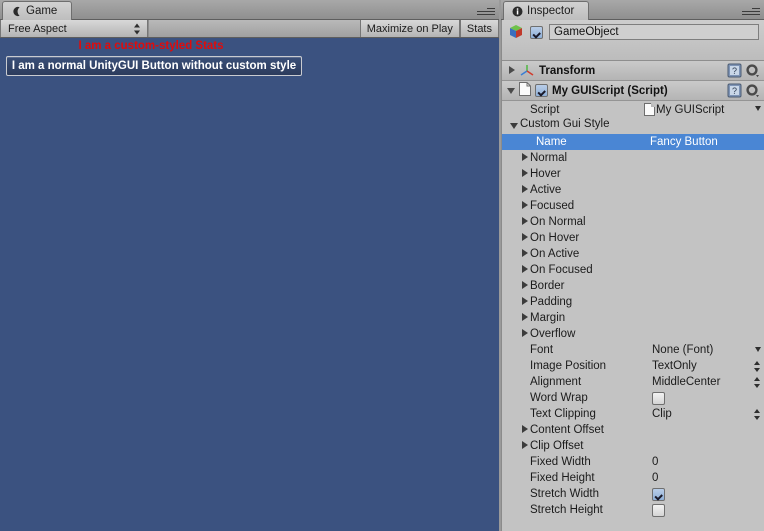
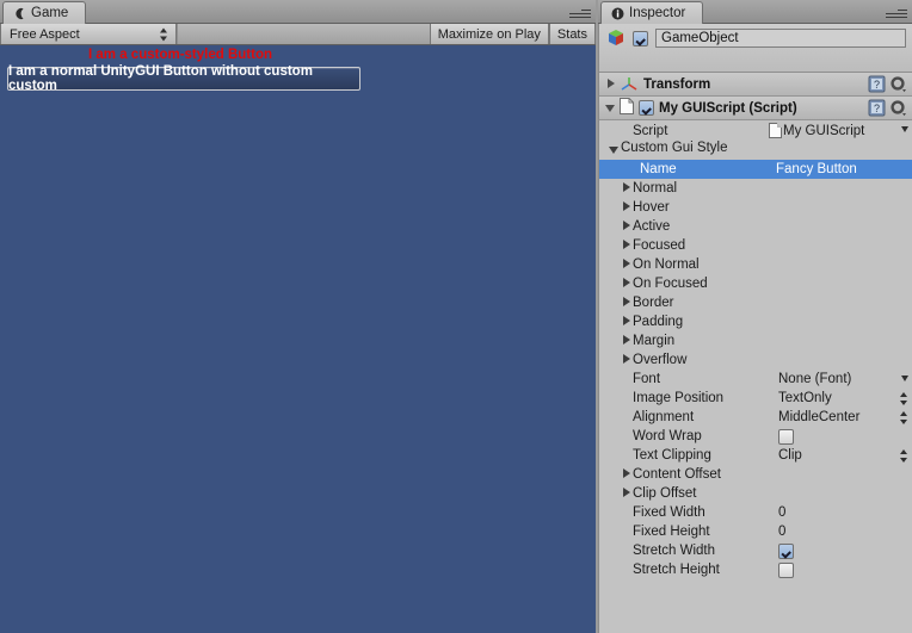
  Game
  Free Aspect
  Maximize on Play
  Stats
- I am a custom-styled Stats
+ I am a custom-styled Button
- I am a normal UnityGUI Button without custom style
+ I am a normal UnityGUI Button without custom custom
  Inspector
  GameObject
  Transform
  ?
  My GUIScript (Script)
  ?
  Script
  My GUIScript
  Custom Gui Style
  Name
  Fancy Button
  Normal
  Hover
  Active
  Focused
  On Normal
- On Hover
- On Active
  On Focused
  Border
  Padding
  Margin
  Overflow
  Font
  None (Font)
  Image Position
  TextOnly
  Alignment
  MiddleCenter
  Word Wrap
  Text Clipping
  Clip
  Content Offset
  Clip Offset
  Fixed Width
  0
  Fixed Height
  0
  Stretch Width
  Stretch Height
